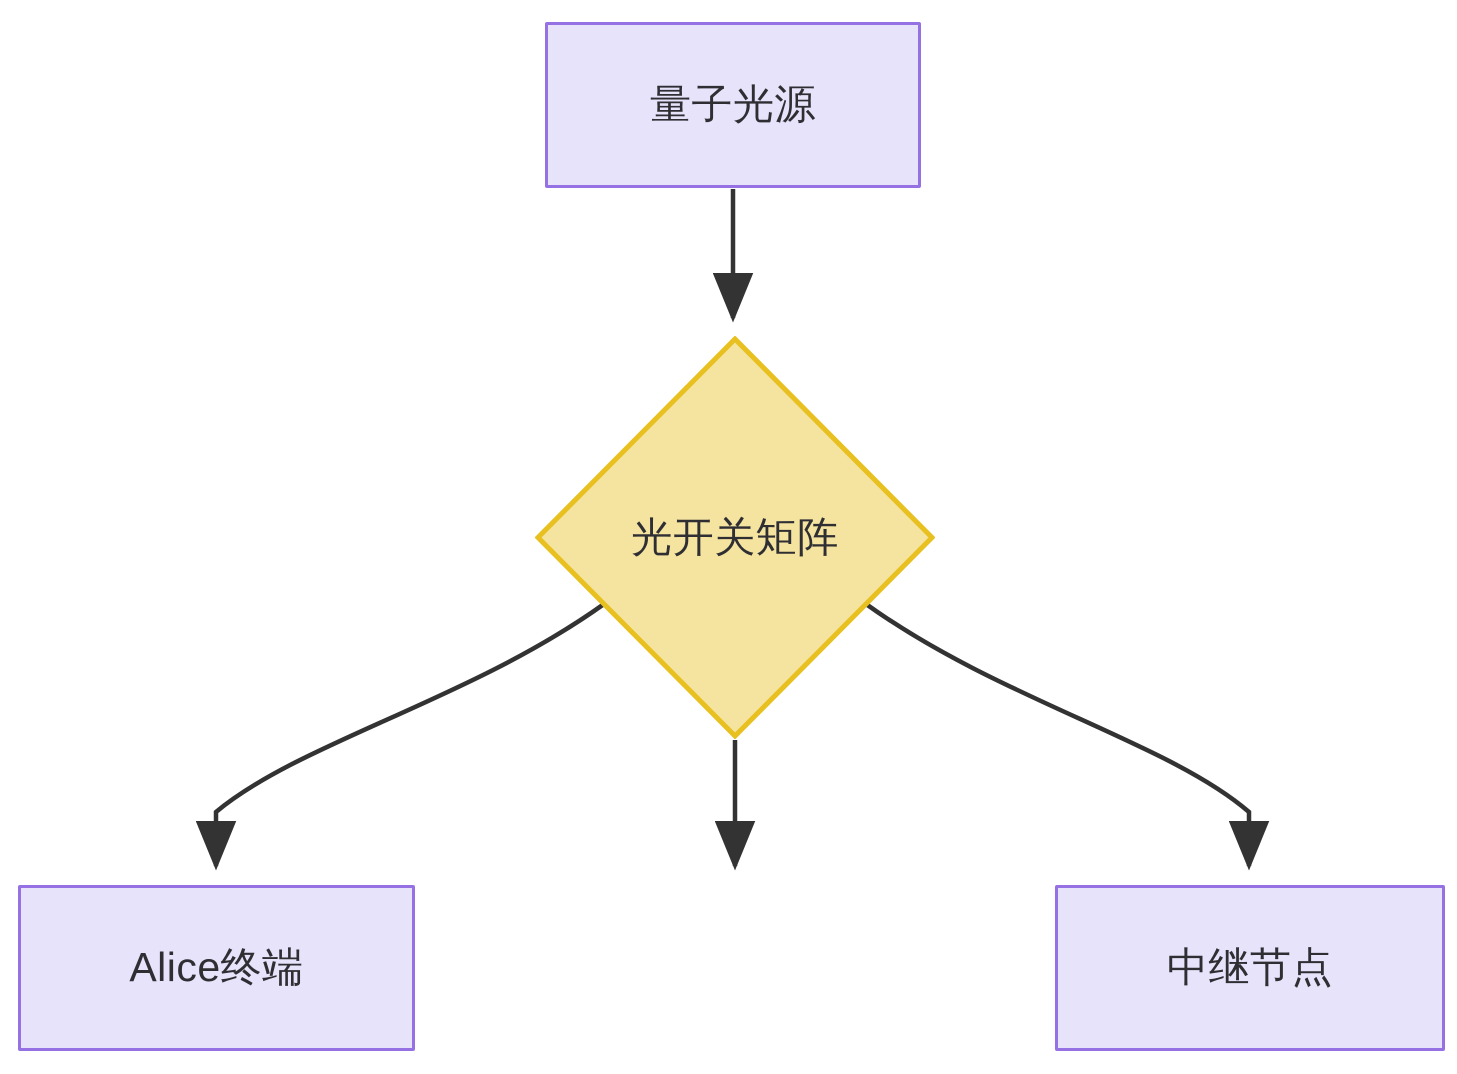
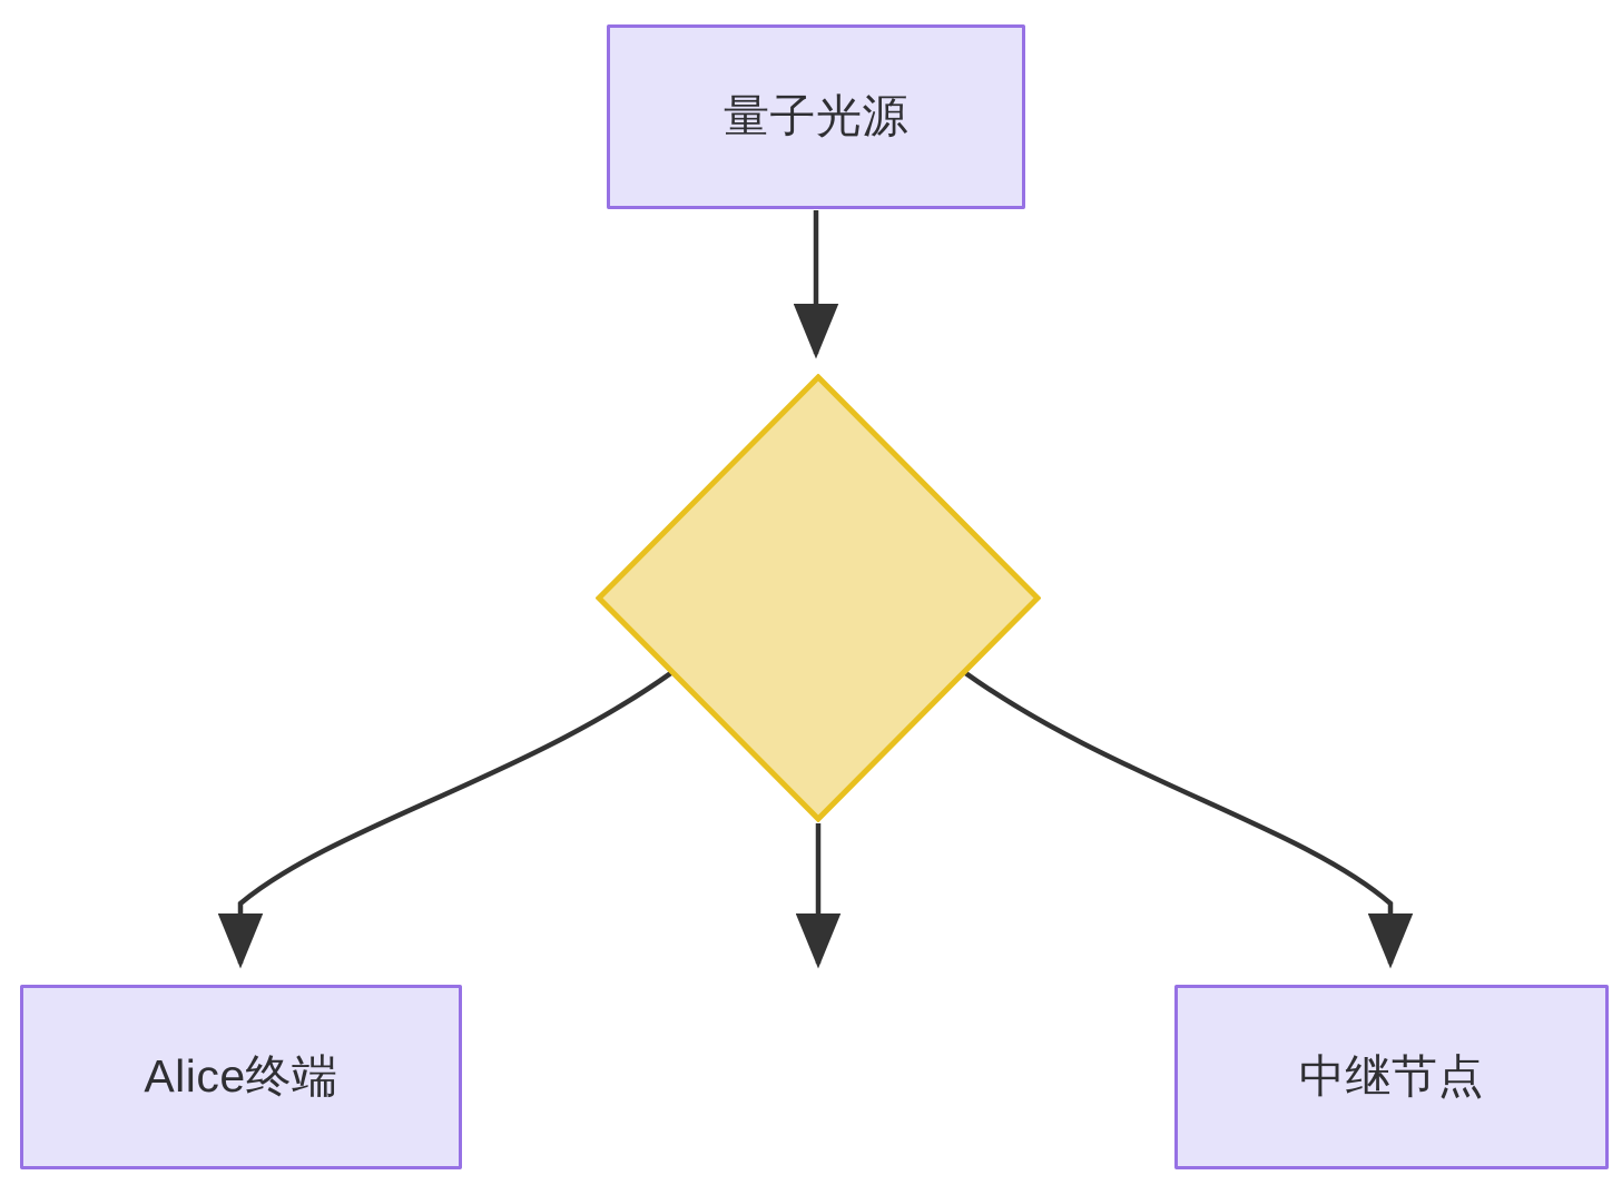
  量子光源
- 光开关矩阵
  Alice终端
  中继节点
